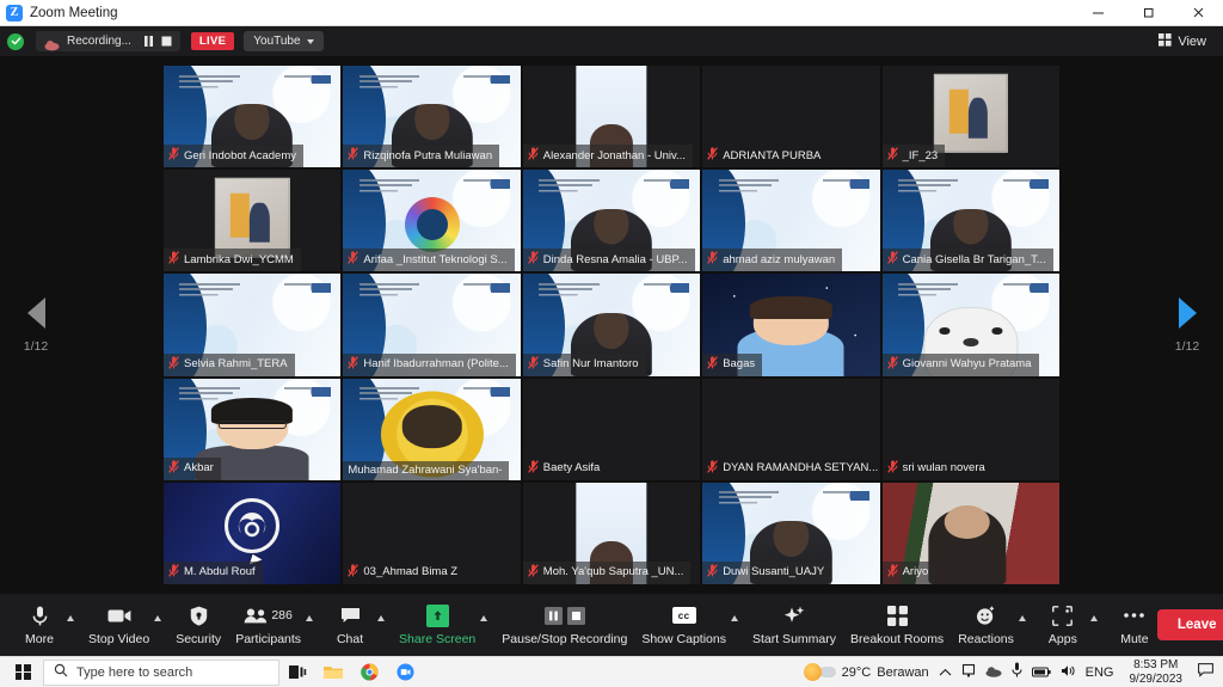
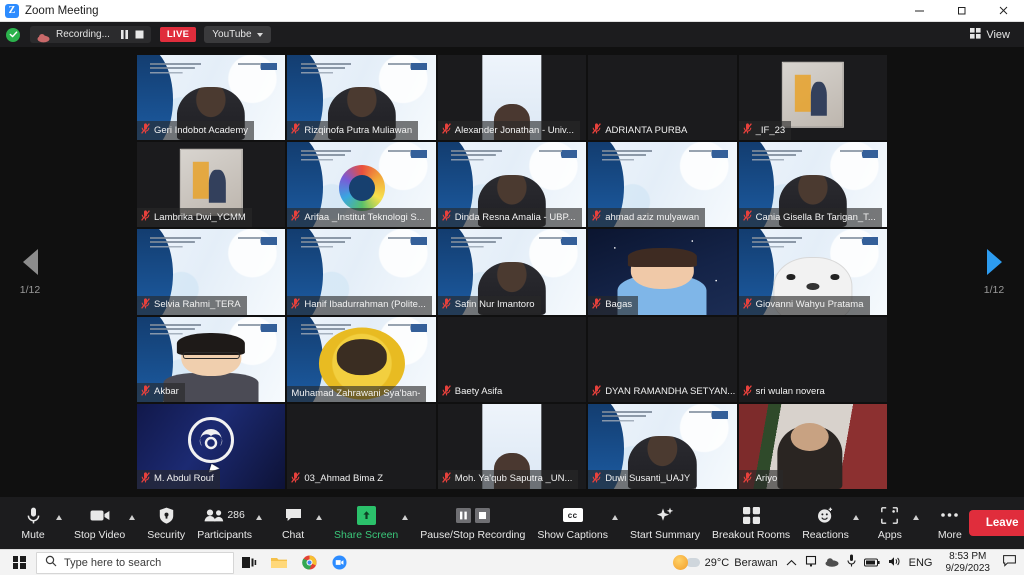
  Z
  Zoom Meeting
  Recording...
  LIVE
  YouTube
  View
  1/12
  Geri Indobot Academy
  Rizqinofa Putra Muliawan
  Alexander Jonathan - Univ...
  ADRIANTA PURBA
  _IF_23
  Lambrika Dwi_YCMM
  Arifaa _Institut Teknologi S...
  Dinda Resna Amalia - UBP...
  ahmad aziz mulyawan
  Cania Gisella Br Tarigan_T...
  Selvia Rahmi_TERA
  Hanif Ibadurrahman (Polite...
  Safin Nur Imantoro
  Bagas
  Giovanni Wahyu Pratama
  Akbar
  Muhamad Zahrawani Sya'ban-
  Baety Asifa
  DYAN RAMANDHA SETYAN...
  sri wulan novera
  M. Abdul Rouf
  03_Ahmad Bima Z
  Moh. Ya'qub Saputra _UN...
  Duwi Susanti_UAJY
  Ariyo
  1/12
- More
+ Mute
  Stop Video
  Security
  286
  Participants
  Chat
  Share Screen
  Pause/Stop Recording
  cc
  Show Captions
  Start Summary
  Breakout Rooms
  Reactions
  Apps
- Mute
+ More
  Leave
  Type here to search
  29°C
  Berawan
  ENG
  8:53 PM
  9/29/2023
